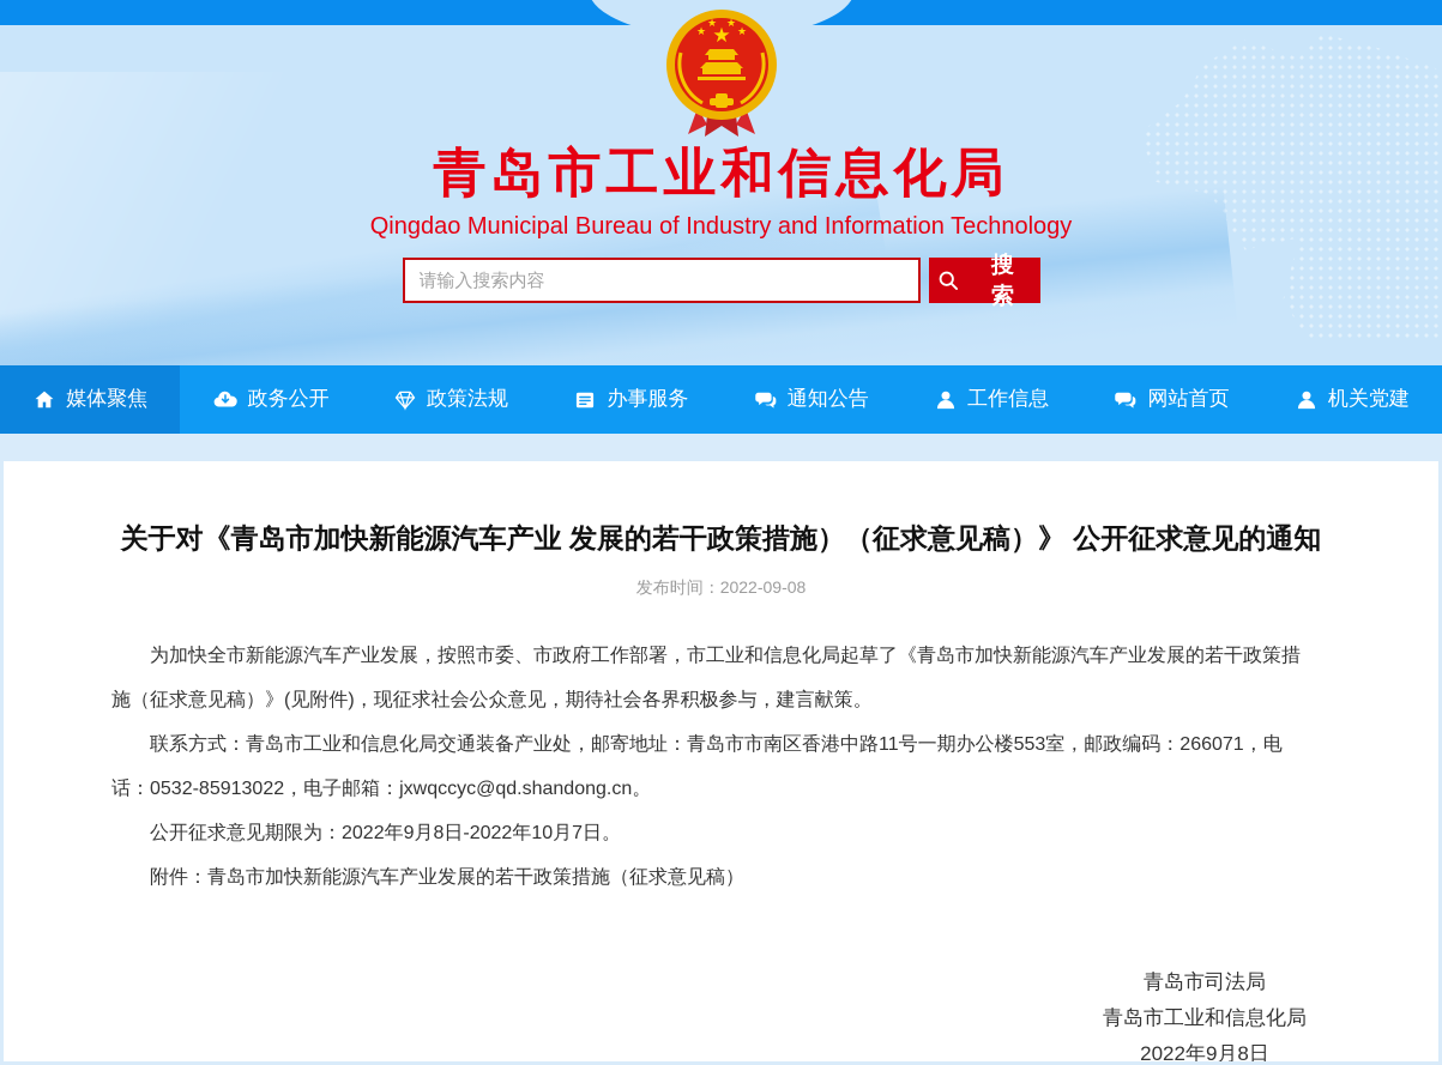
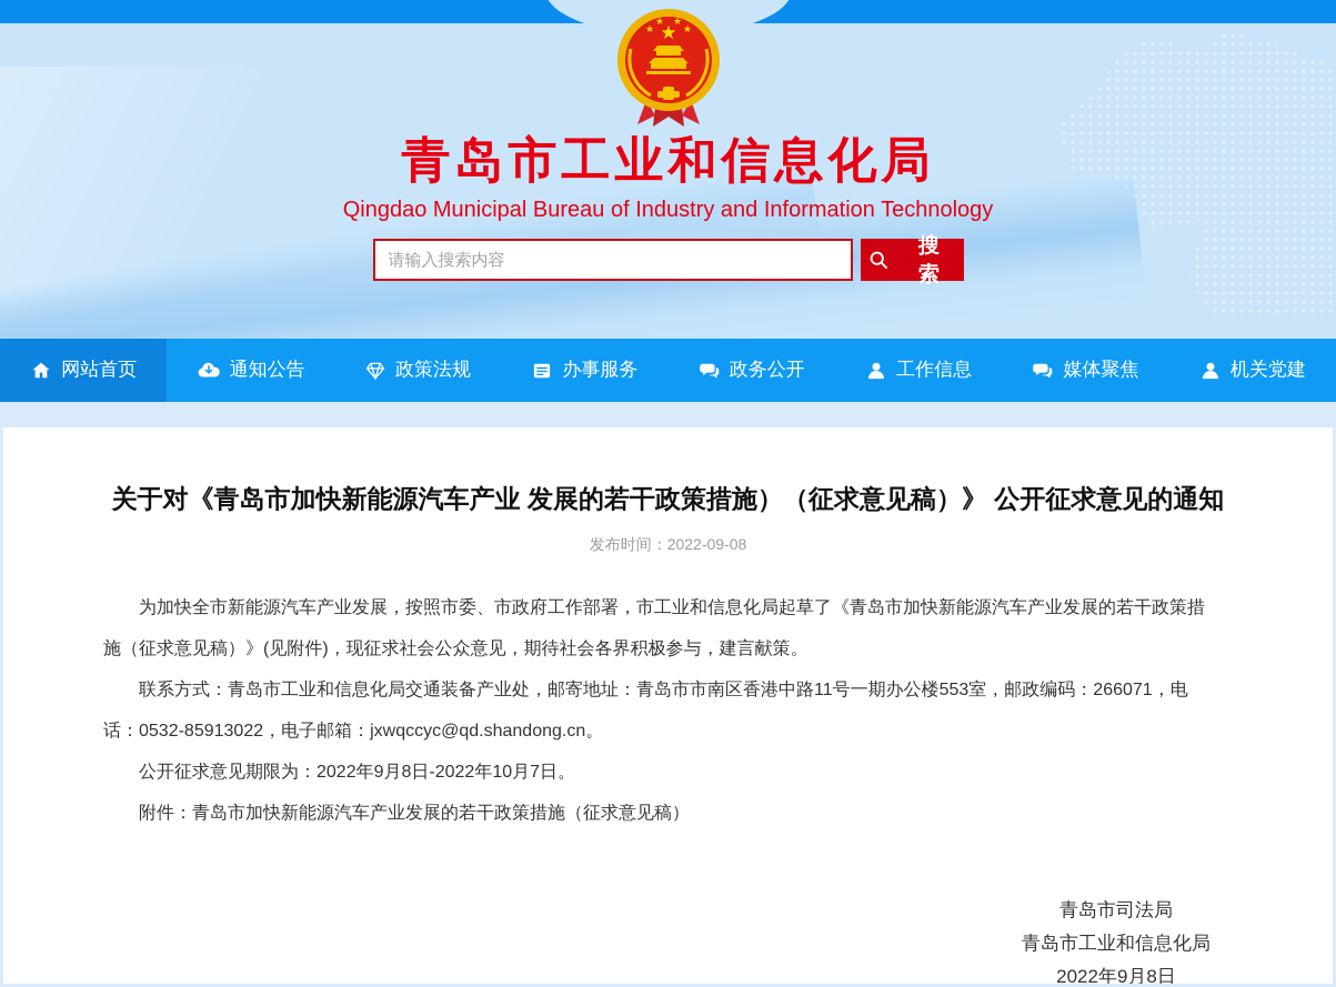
  ★
  ★
  ★
  ★
  ★
  青岛市工业和信息化局
  Qingdao Municipal Bureau of Industry and Information Technology
  请输入搜索内容
  搜 索
- 媒体聚焦
+ 网站首页
- 政务公开
+ 通知公告
  政策法规
  办事服务
- 通知公告
+ 政务公开
  工作信息
- 网站首页
+ 媒体聚焦
  机关党建
  关于对《青岛市加快新能源汽车产业 发展的若干政策措施）（征求意见稿）》 公开征求意见的通知
  发布时间：2022-09-08
  为加快全市新能源汽车产业发展，按照市委、市政府工作部署，市工业和信息化局起草了《青岛市加快新能源汽车产业发展的若干政策措施（征求意见稿）》(见附件)，现征求社会公众意见，期待社会各界积极参与，建言献策。
  联系方式：青岛市工业和信息化局交通装备产业处，邮寄地址：青岛市市南区香港中路11号一期办公楼553室，邮政编码：266071，电话：0532-85913022，电子邮箱：jxwqccyc@qd.shandong.cn。
  公开征求意见期限为：2022年9月8日-2022年10月7日。
  附件：青岛市加快新能源汽车产业发展的若干政策措施（征求意见稿）
  青岛市司法局
  青岛市工业和信息化局
  2022年9月8日
